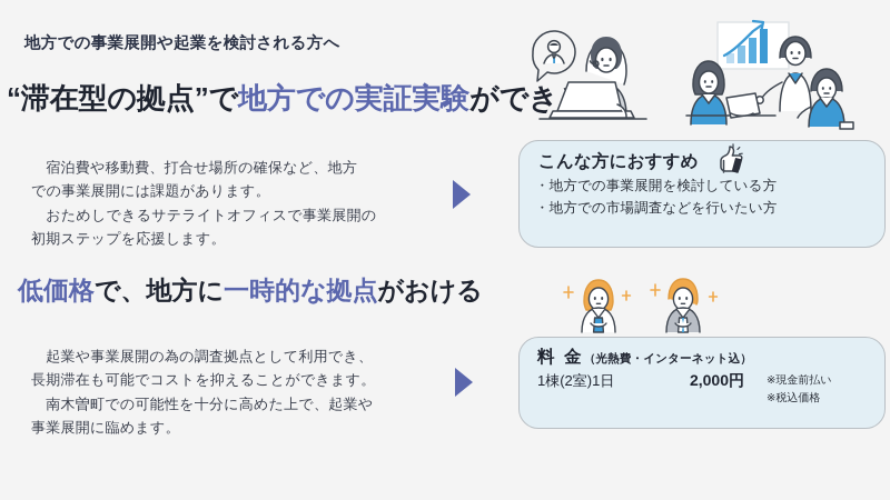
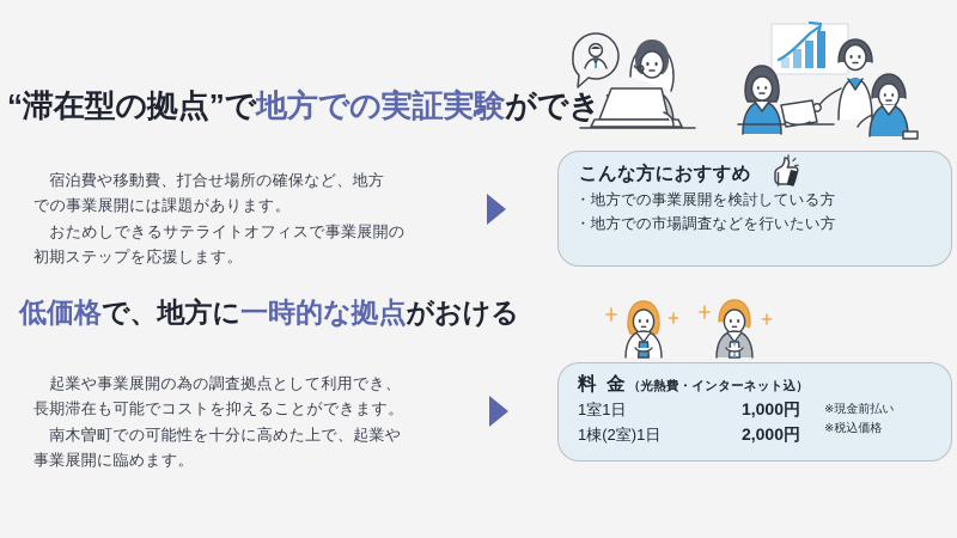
- 地方での事業展開や起業を検討される方へ
  “滞在型の拠点”で地方での実証実験ができ
  宿泊費や移動費、打合せ場所の確保など、地方
  での事業展開には課題があります。
  おためしできるサテライトオフィスで事業展開の
  初期ステップを応援します。
  低価格で、地方に一時的な拠点がおける
  起業や事業展開の為の調査拠点として利用でき、
  長期滞在も可能でコストを抑えることができます。
  南木曽町での可能性を十分に高めた上で、起業や
  事業展開に臨めます。
  こんな方におすすめ
  ・地方での事業展開を検討している方
  ・地方での市場調査などを行いたい方
  料 金（光熱費・インターネット込）
+ 1室1日	1,000円
  1棟(2室)1日	2,000円
  ※現金前払い
  ※税込価格
